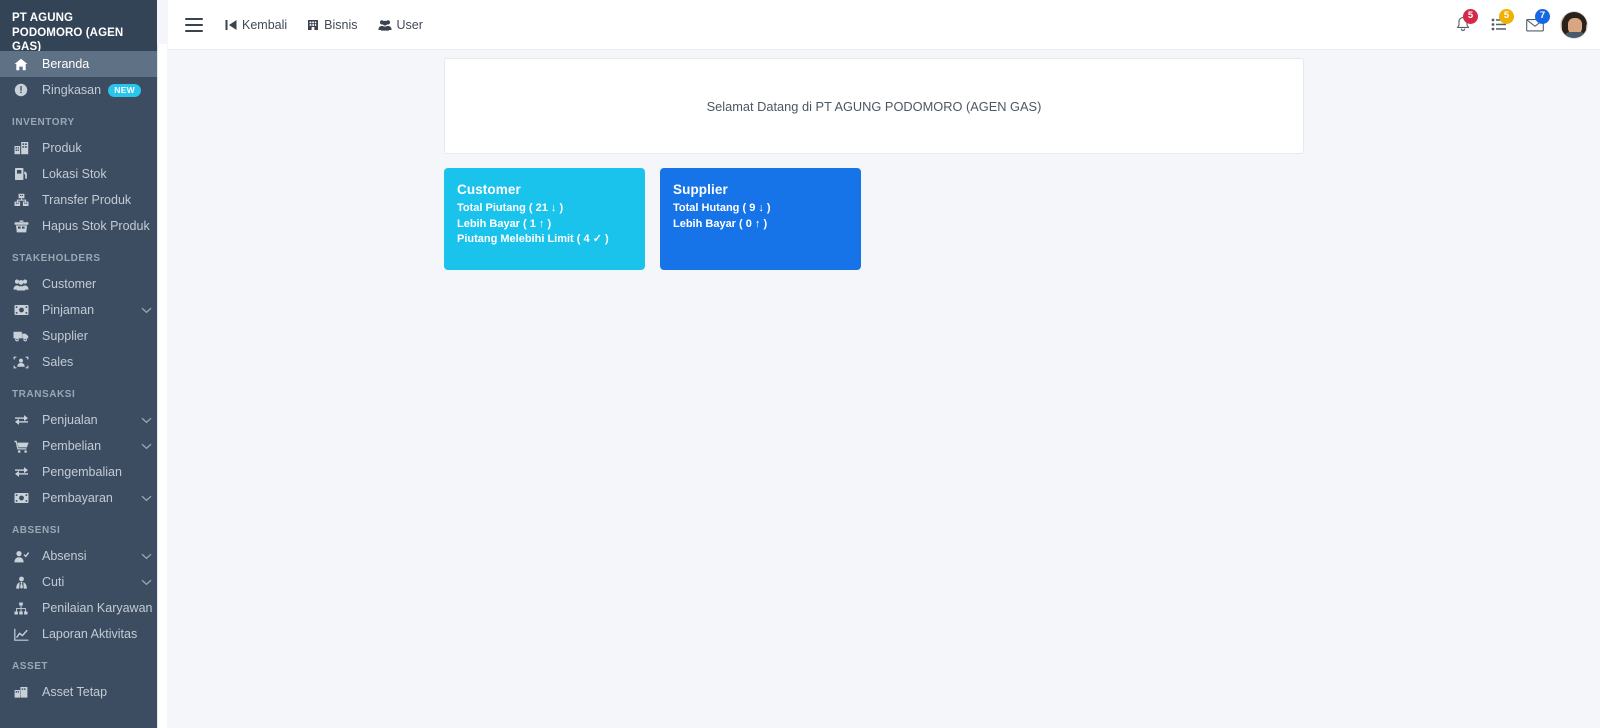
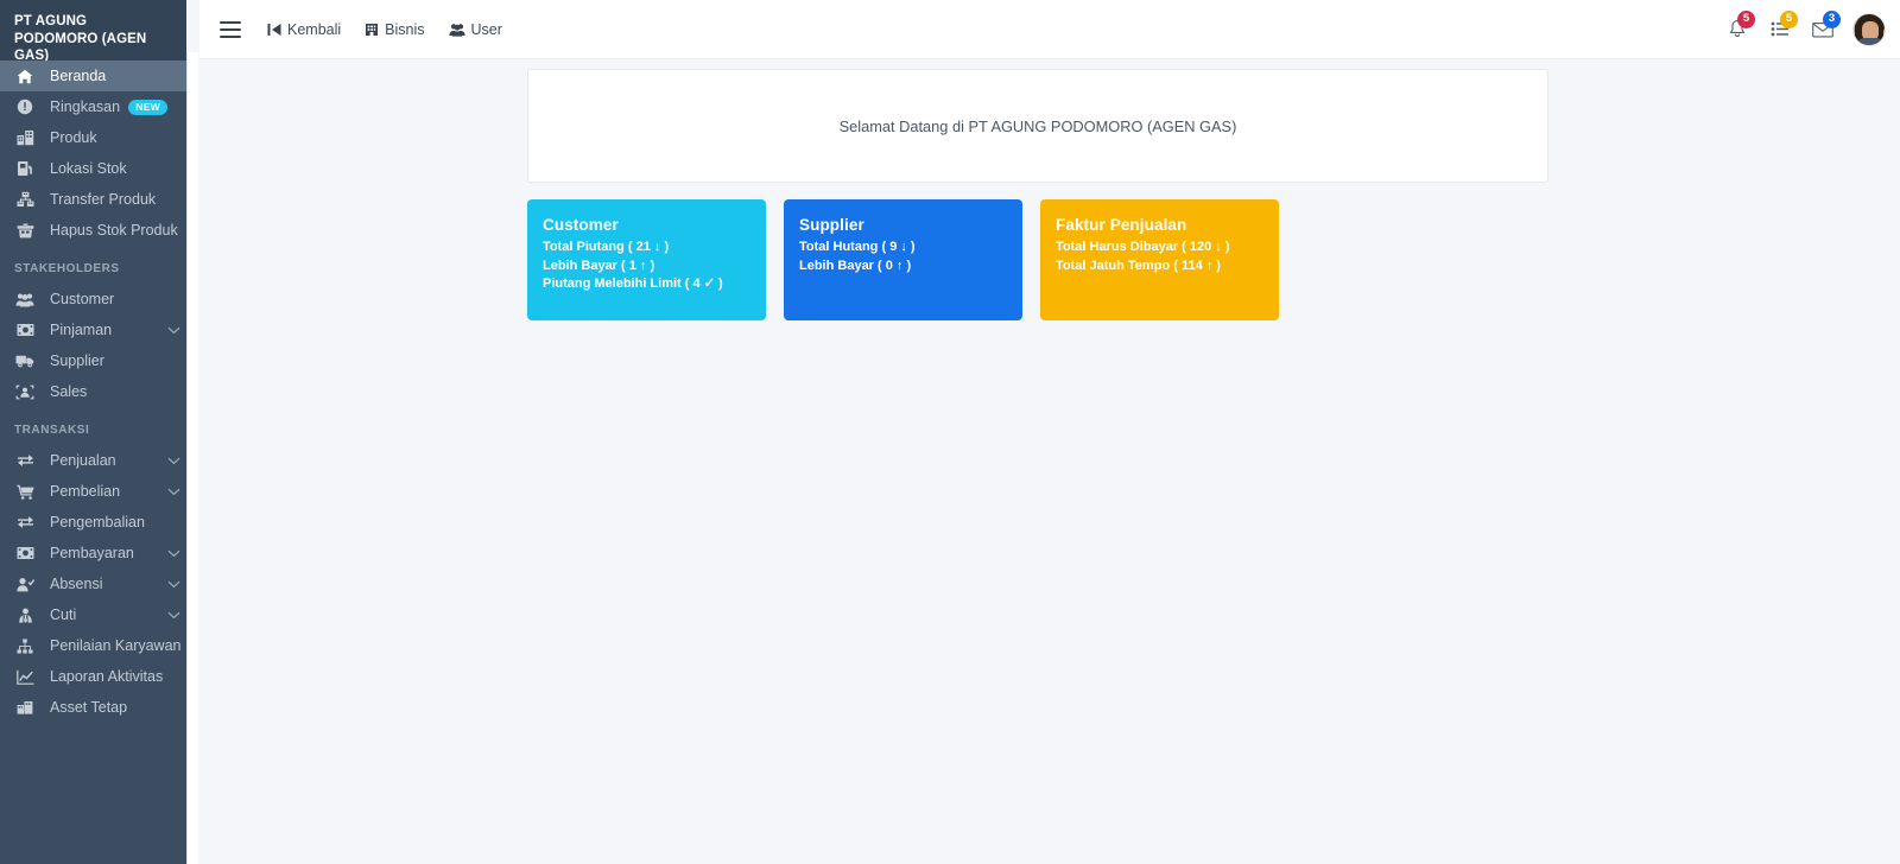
  PT AGUNG PODOMORO (AGEN GAS)
  Beranda
  Ringkasan
  NEW
- INVENTORY
  Produk
  Lokasi Stok
  Transfer Produk
  Hapus Stok Produk
  STAKEHOLDERS
  Customer
  Pinjaman
  Supplier
  Sales
  TRANSAKSI
  Penjualan
  Pembelian
  Pengembalian
  Pembayaran
- ABSENSI
  Absensi
  Cuti
  Penilaian Karyawan
  Laporan Aktivitas
- ASSET
  Asset Tetap
  Kembali
  Bisnis
  User
  5
  5
- 7
+ 3
  Selamat Datang di PT AGUNG PODOMORO (AGEN GAS)
  Customer
  Total Piutang ( 21 ↓ )
  Lebih Bayar ( 1 ↑ )
  Piutang Melebihi Limit ( 4 ✓ )
  Supplier
  Total Hutang ( 9 ↓ )
  Lebih Bayar ( 0 ↑ )
+ Faktur Penjualan
+ Total Harus Dibayar ( 120 ↓ )
+ Total Jatuh Tempo ( 114 ↑ )
